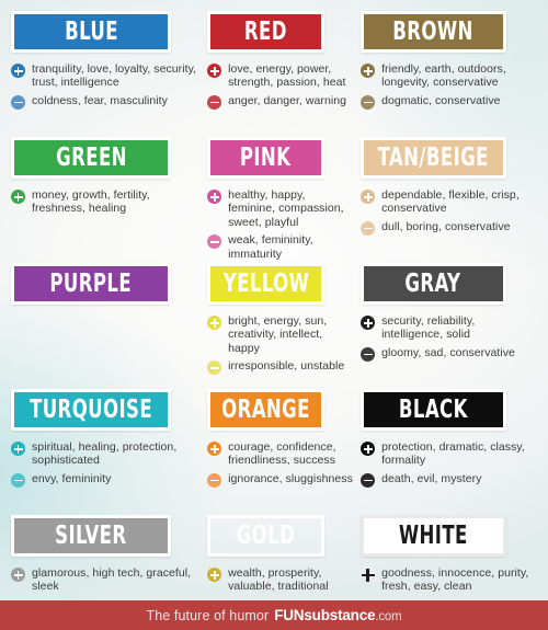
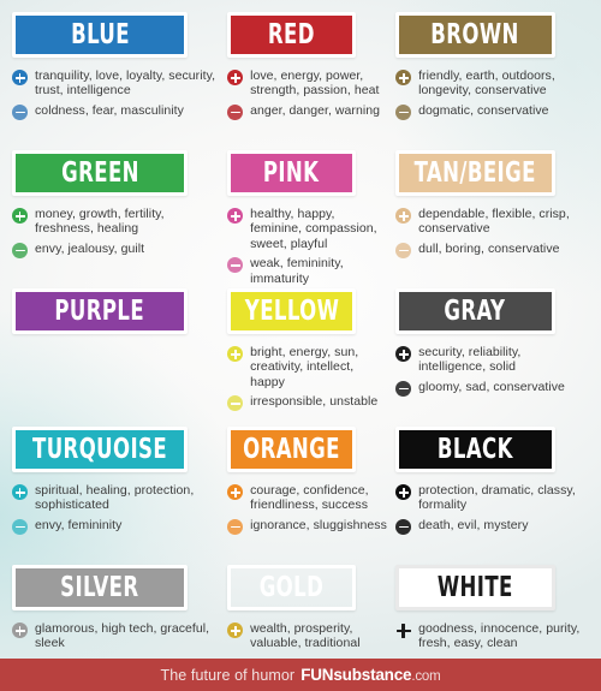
  BLUE
  tranquility, love, loyalty, security, trust, intelligence
  coldness, fear, masculinity
  RED
  love, energy, power, strength, passion, heat
  anger, danger, warning
  BROWN
  friendly, earth, outdoors, longevity, conservative
  dogmatic, conservative
  GREEN
  money, growth, fertility, freshness, healing
+ envy, jealousy, guilt
  PINK
  healthy, happy, feminine, compassion, sweet, playful
  weak, femininity, immaturity
  TAN/BEIGE
  dependable, flexible, crisp, conservative
  dull, boring, conservative
  PURPLE
  YELLOW
  bright, energy, sun, creativity, intellect, happy
  irresponsible, unstable
  GRAY
  security, reliability, intelligence, solid
  gloomy, sad, conservative
  TURQUOISE
  spiritual, healing, protection, sophisticated
  envy, femininity
  ORANGE
  courage, confidence, friendliness, success
  ignorance, sluggishness
  BLACK
  protection, dramatic, classy, formality
  death, evil, mystery
  SILVER
  glamorous, high tech, graceful, sleek
  wealth, prosperity, valuable, traditional
  WHITE
  goodness, innocence, purity, fresh, easy, clean
  The future of humor
  FUNsubstance.com
